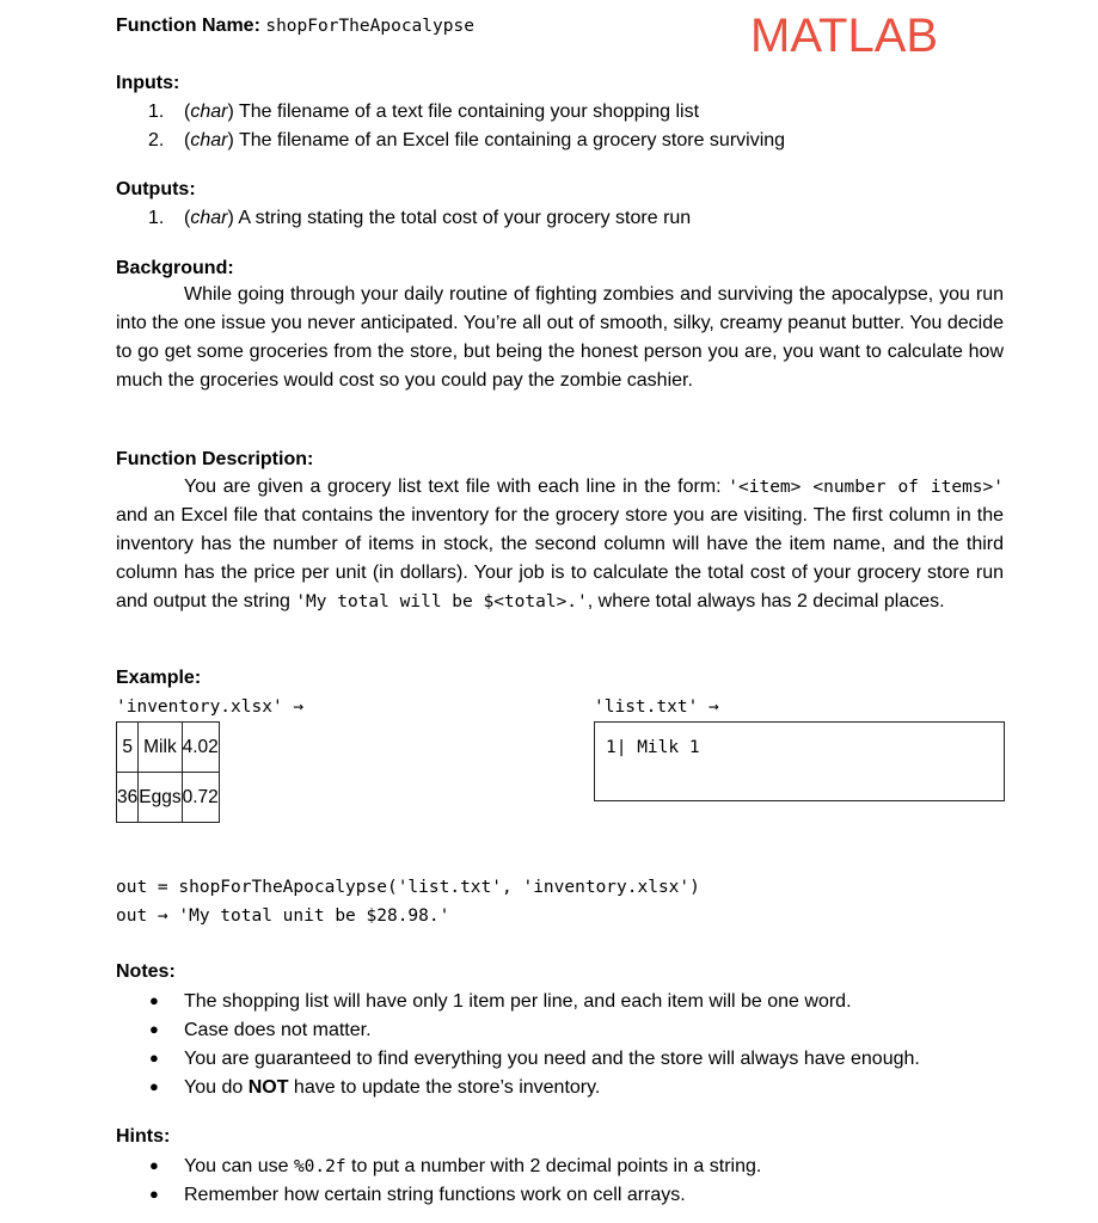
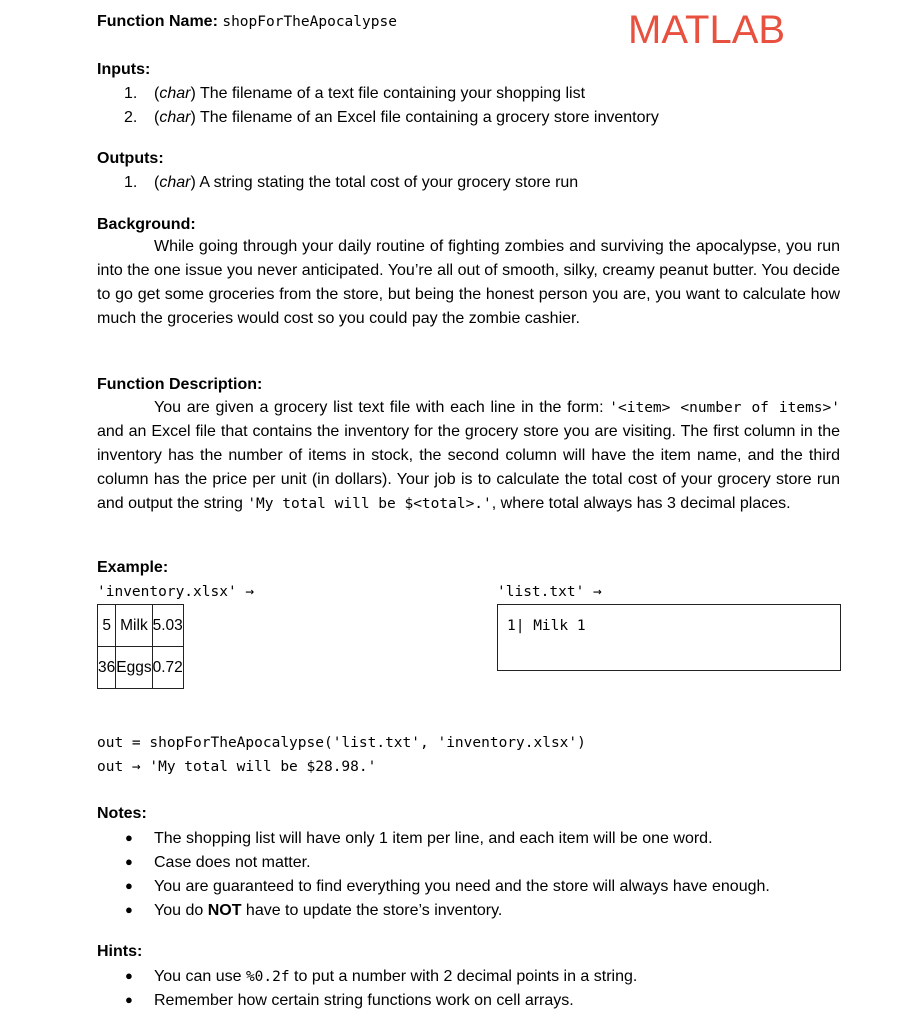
  Function Name: shopForTheApocalypse
  MATLAB
  Inputs:
  1. (char) The filename of a text file containing your shopping list
- 2. (char) The filename of an Excel file containing a grocery store surviving
+ 2. (char) The filename of an Excel file containing a grocery store inventory
  Outputs:
  1. (char) A string stating the total cost of your grocery store run
  Background:
  While going through your daily routine of fighting zombies and surviving the apocalypse, you run into the one issue you never anticipated. You’re all out of smooth, silky, creamy peanut butter. You decide to go get some groceries from the store, but being the honest person you are, you want to calculate how much the groceries would cost so you could pay the zombie cashier.
  Function Description:
- You are given a grocery list text file with each line in the form: '<item> <number of items>' and an Excel file that contains the inventory for the grocery store you are visiting. The first column in the inventory has the number of items in stock, the second column will have the item name, and the third column has the price per unit (in dollars). Your job is to calculate the total cost of your grocery store run and output the string 'My total will be $<total>.', where total always has 2 decimal places.
+ You are given a grocery list text file with each line in the form: '<item> <number of items>' and an Excel file that contains the inventory for the grocery store you are visiting. The first column in the inventory has the number of items in stock, the second column will have the item name, and the third column has the price per unit (in dollars). Your job is to calculate the total cost of your grocery store run and output the string 'My total will be $<total>.', where total always has 3 decimal places.
  Example:
  'inventory.xlsx' →
  'list.txt' →
- 5	Milk	4.02
+ 5	Milk	5.03
  36	Eggs	0.72
  1| Milk 1
  out = shopForTheApocalypse('list.txt', 'inventory.xlsx')
- out → 'My total unit be $28.98.'
+ out → 'My total will be $28.98.'
  Notes:
  ● The shopping list will have only 1 item per line, and each item will be one word.
  ● Case does not matter.
  ● You are guaranteed to find everything you need and the store will always have enough.
  ● You do NOT have to update the store’s inventory.
  Hints:
  ● You can use %0.2f to put a number with 2 decimal points in a string.
  ● Remember how certain string functions work on cell arrays.
